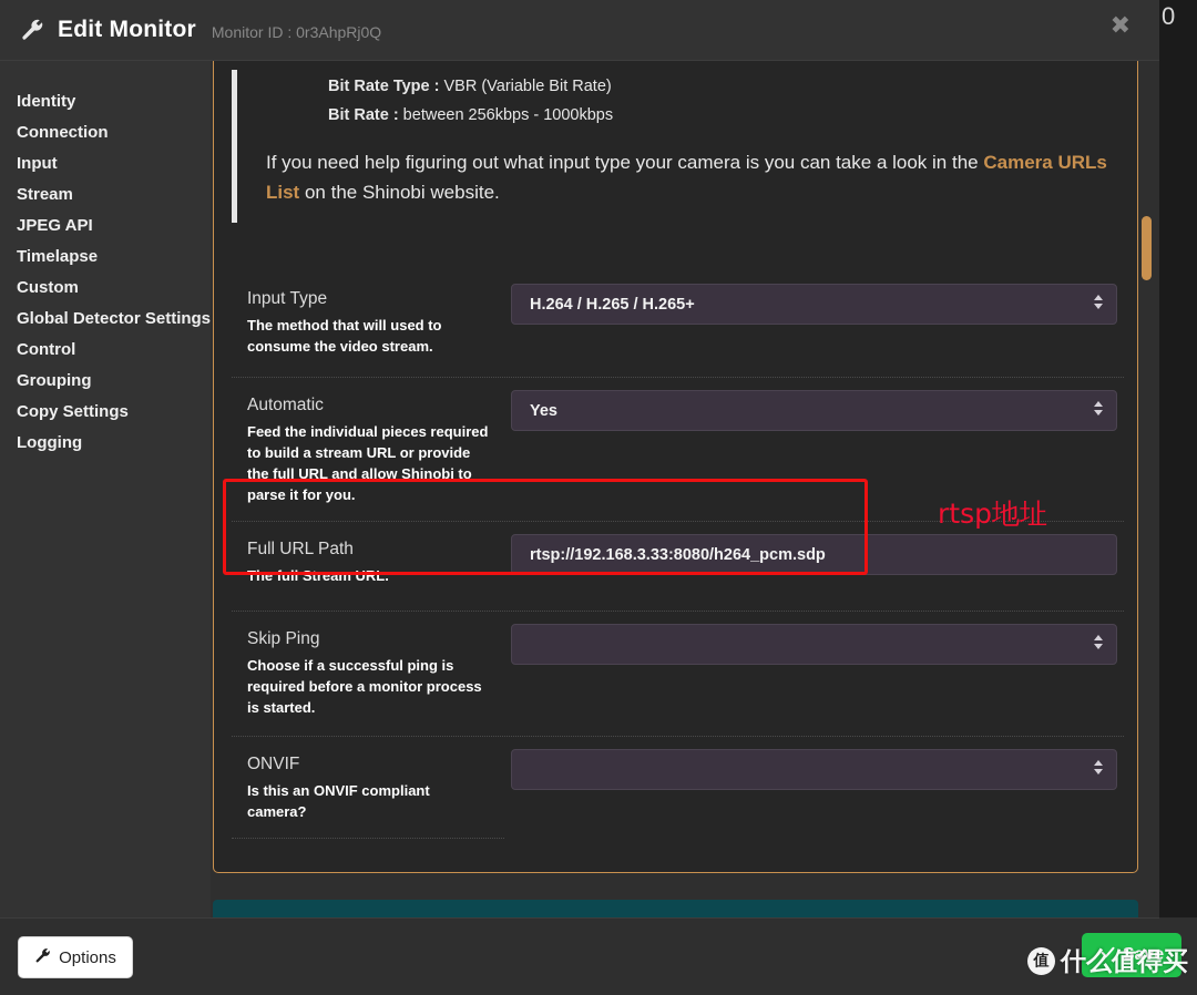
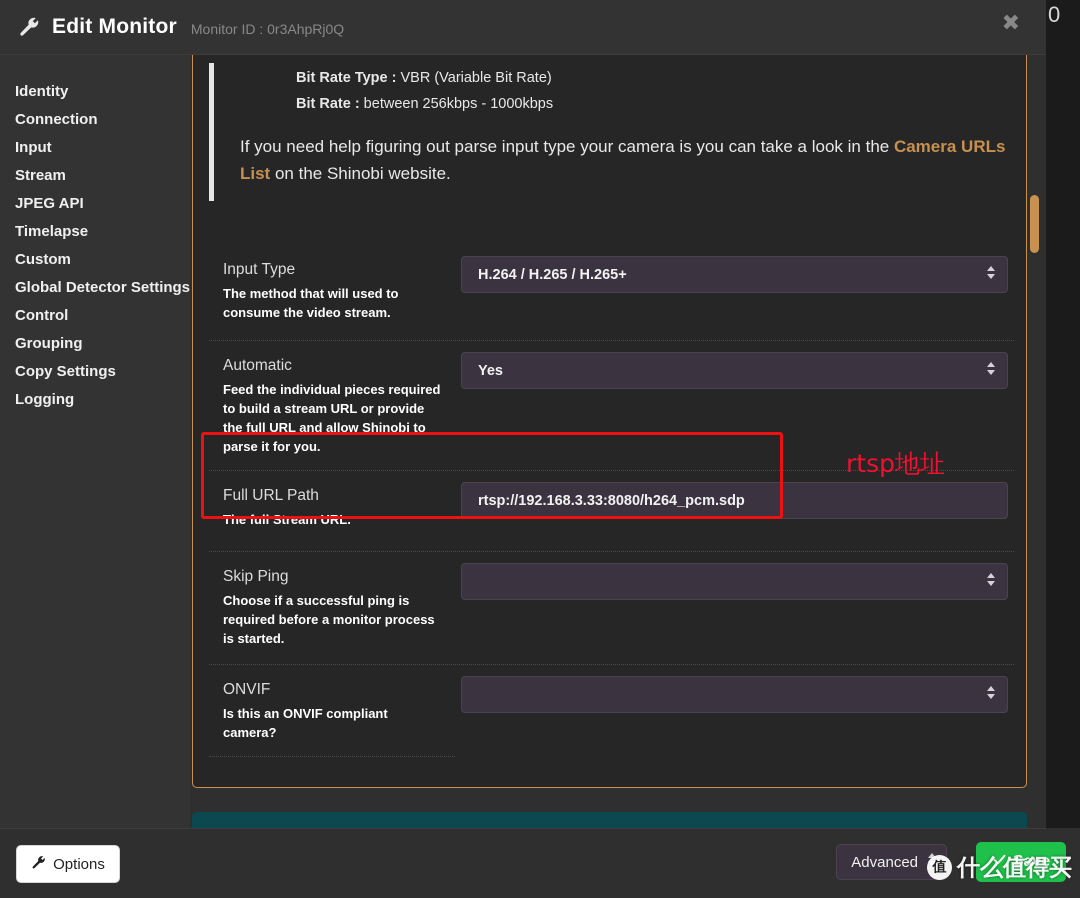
  0
  Edit Monitor
  Monitor ID : 0r3AhpRj0Q
  ✖
  Identity
  Connection
  Input
  Stream
  JPEG API
  Timelapse
  Custom
  Global Detector Settings
  Control
  Grouping
  Copy Settings
  Logging
  Bit Rate Type : VBR (Variable Bit Rate)
  Bit Rate : between 256kbps - 1000kbps
- If you need help figuring out what input type your camera is you can take a look in the Camera URLs List on the Shinobi website.
+ If you need help figuring out parse input type your camera is you can take a look in the Camera URLs List on the Shinobi website.
  Input Type
  The method that will used to consume the video stream.
  H.264 / H.265 / H.265+
  Automatic
  Feed the individual pieces required to build a stream URL or provide the full URL and allow Shinobi to parse it for you.
  Yes
  Full URL Path
  The full Stream URL.
  rtsp://192.168.3.33:8080/h264_pcm.sdp
  Skip Ping
  Choose if a successful ping is required before a monitor process is started.
  ONVIF
  Is this an ONVIF compliant camera?
  rtsp地址
  Options
+ Advanced
  Save
  值
  什么值得买
